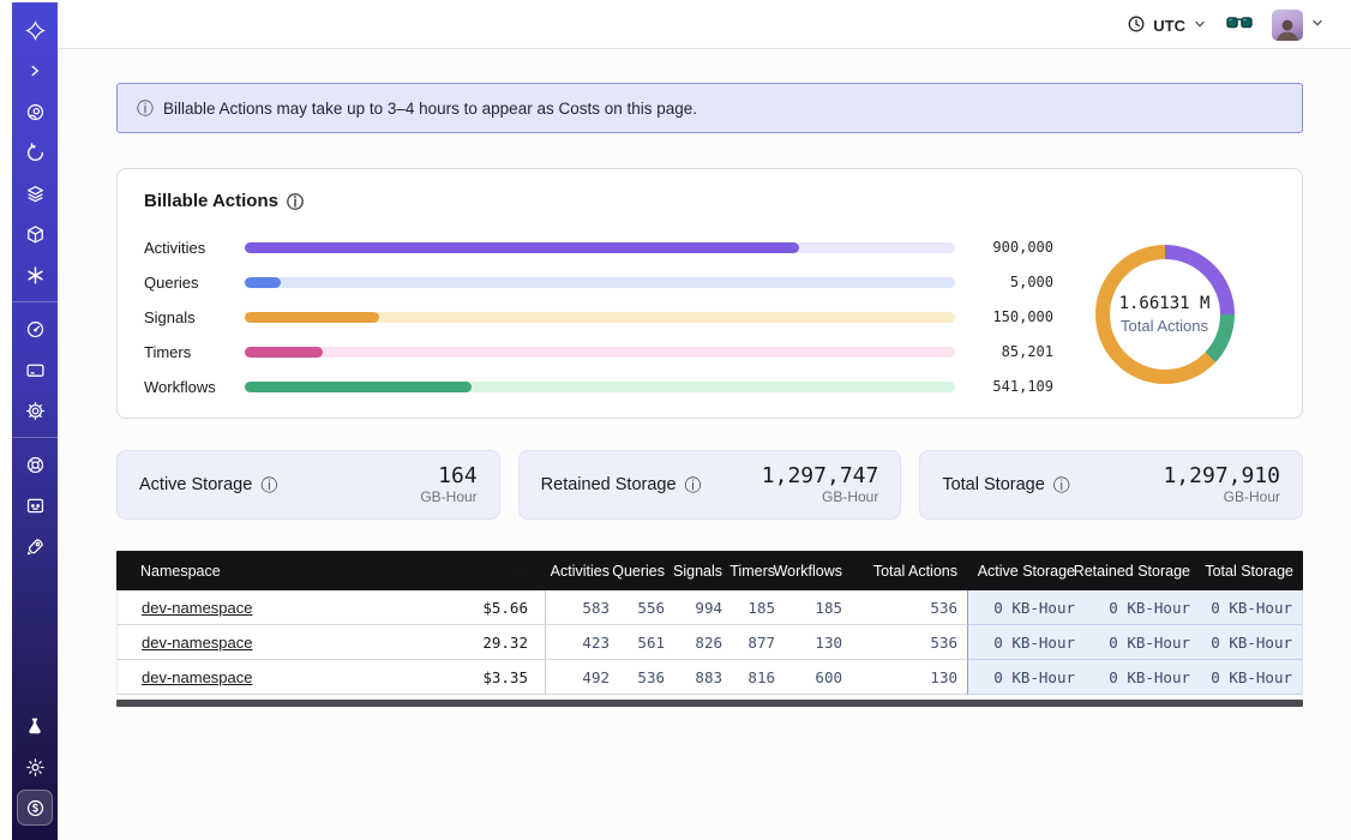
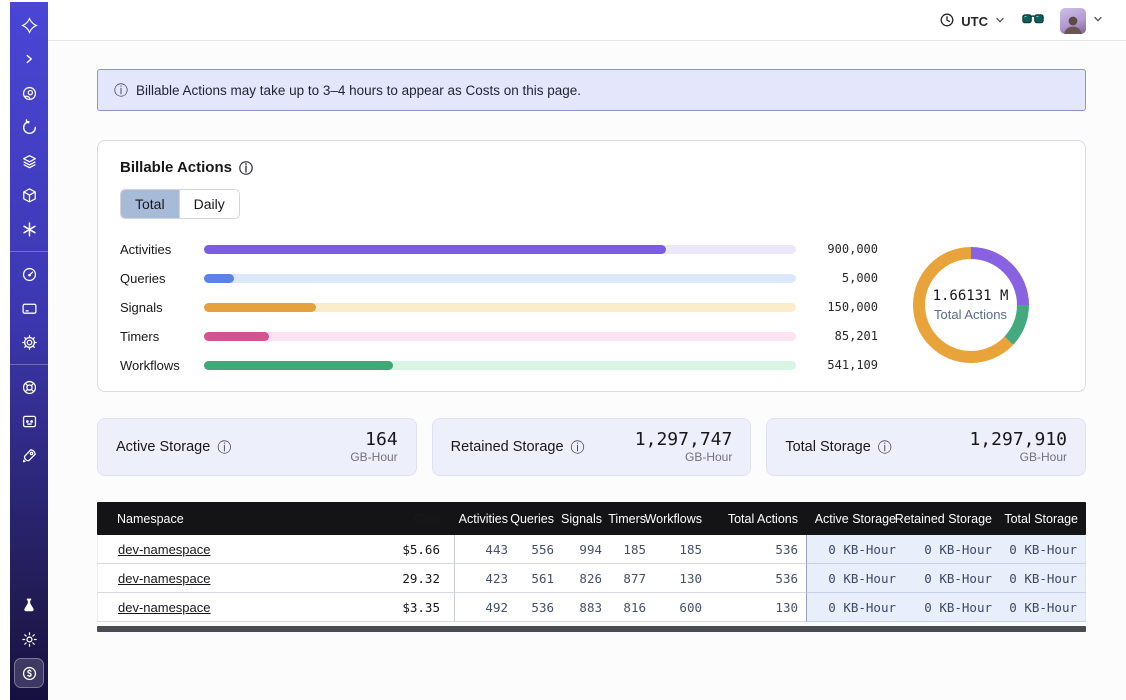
  UTC
  ⓘ
  Billable Actions may take up to 3–4 hours to appear as Costs on this page.
  Billable Actions
  ⓘ
+ Total
+ Daily
  Activities
  900,000
  Queries
  5,000
  Signals
  150,000
  Timers
  85,201
  Workflows
  541,109
  1.66131 M
  Total Actions
  Active Storage
  ⓘ
  164
  GB-Hour
  Retained Storage
  ⓘ
  1,297,747
  GB-Hour
  Total Storage
  ⓘ
  1,297,910
  GB-Hour
  Namespace
  Activities
  Queries
  Signals
  Timers
  Workflows
  Total Actions
  Active Storage
  Retained Storage
  Total Storage
  dev-namespace
  $5.66
- 583
+ 443
  556
  994
  185
  185
  536
  0 KB-Hour
  0 KB-Hour
  0 KB-Hour
  dev-namespace
  29.32
  423
  561
  826
  877
  130
  536
  0 KB-Hour
  0 KB-Hour
  0 KB-Hour
  dev-namespace
  $3.35
  492
  536
  883
  816
  600
  130
  0 KB-Hour
  0 KB-Hour
  0 KB-Hour
